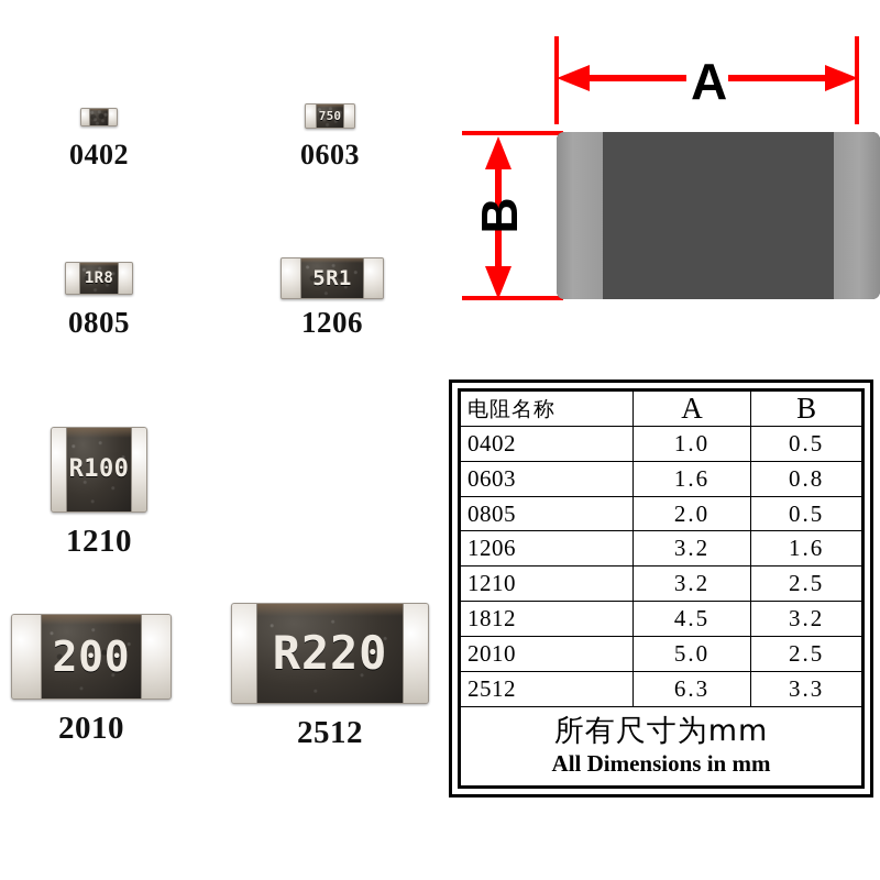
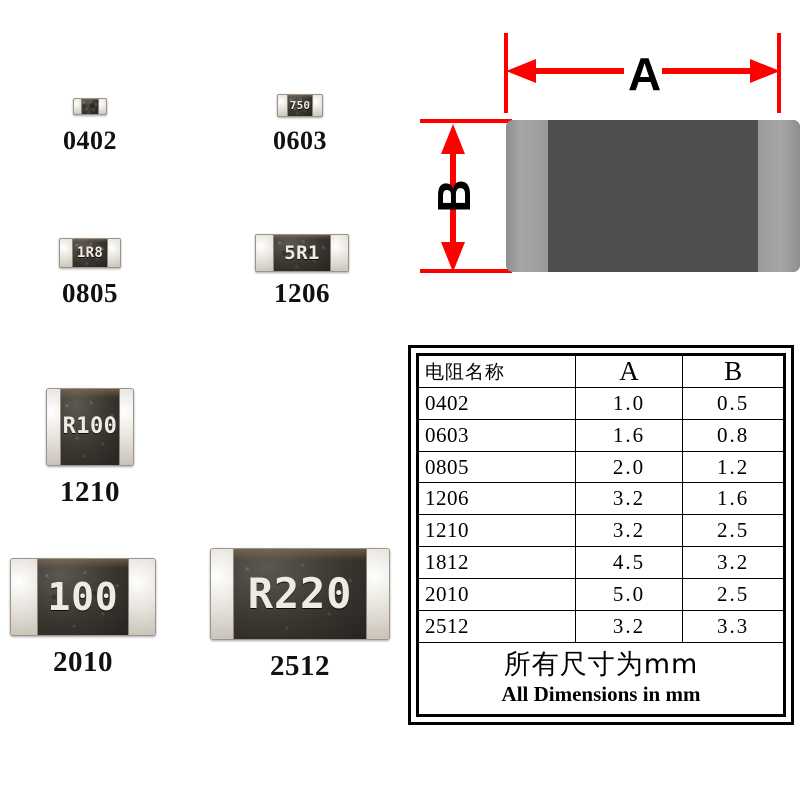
  0402
  750
  0603
  1R8
  0805
  5R1
  1206
  R100
  1210
- 200
+ 100
  2010
  R220
  2512
  A
  电阻名称	A	B
  0402	1.0	0.5
  0603	1.6	0.8
- 0805	2.0	0.5
+ 0805	2.0	1.2
  1206	3.2	1.6
  1210	3.2	2.5
  1812	4.5	3.2
  2010	5.0	2.5
- 2512	6.3	3.3
+ 2512	3.2	3.3
  所有尺寸为mm All Dimensions in mm
